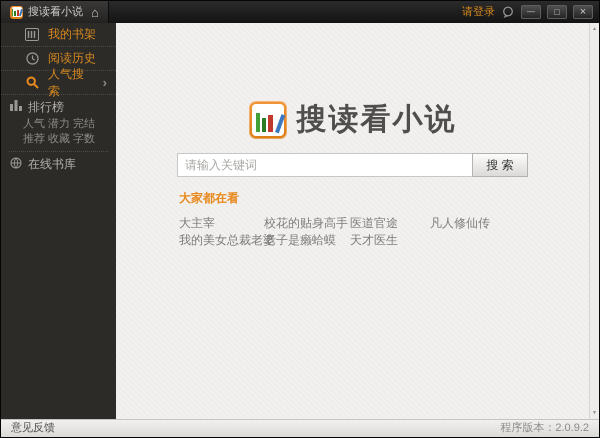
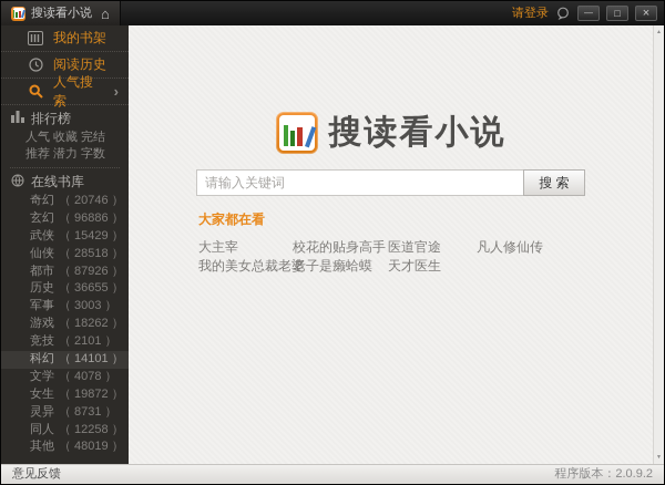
  搜读看小说
  ⌂
  请登录
  —
  □
  ×
  我的书架
  阅读历史
  人气搜索
  ›
  排行榜
  人气
- 潜力
+ 收藏
  完结
  推荐
- 收藏
+ 潜力
  字数
  在线书库
+ 奇幻
+ （ 20746 ）
+ 玄幻
+ （ 96886 ）
+ 武侠
+ （ 15429 ）
+ 仙侠
+ （ 28518 ）
+ 都市
+ （ 87926 ）
+ 历史
+ （ 36655 ）
+ 军事
+ （ 3003 ）
+ 游戏
+ （ 18262 ）
+ 竞技
+ （ 2101 ）
+ 科幻
+ （ 14101 ）
+ 文学
+ （ 4078 ）
+ 女生
+ （ 19872 ）
+ 灵异
+ （ 8731 ）
+ 同人
+ （ 12258 ）
+ 其他
+ （ 48019 ）
  搜读看小说
  请输入关键词
  搜 索
  大家都在看
  大主宰
  我的美女总裁老
  校花的贴身高手
  老子是癞蛤蟆
  医道官途
  天才医生
  凡人修仙传
  意见反馈
  程序版本：2.0.9.2
